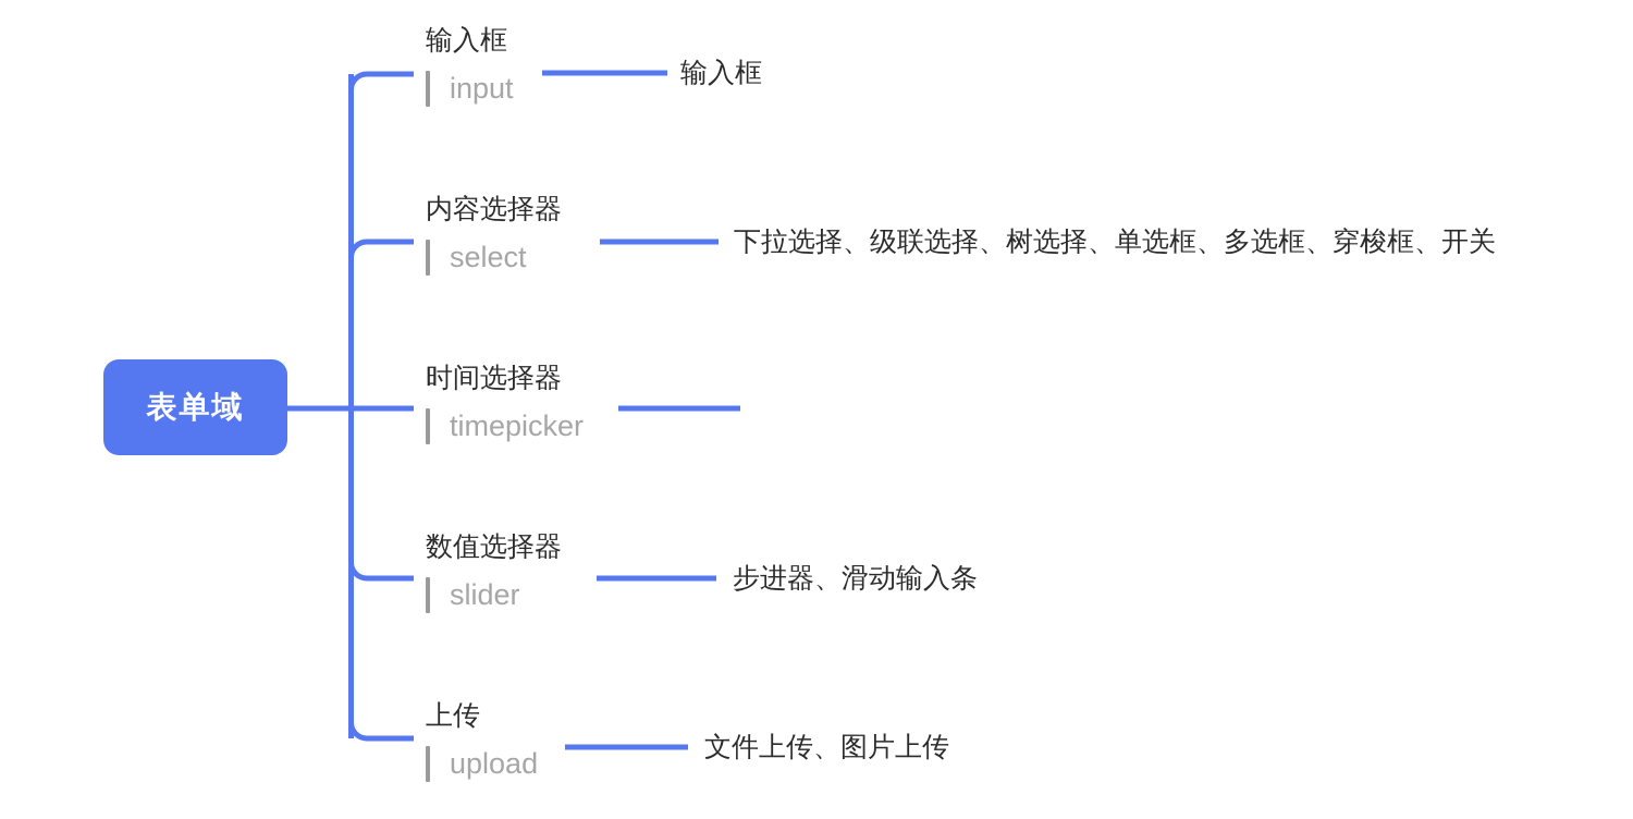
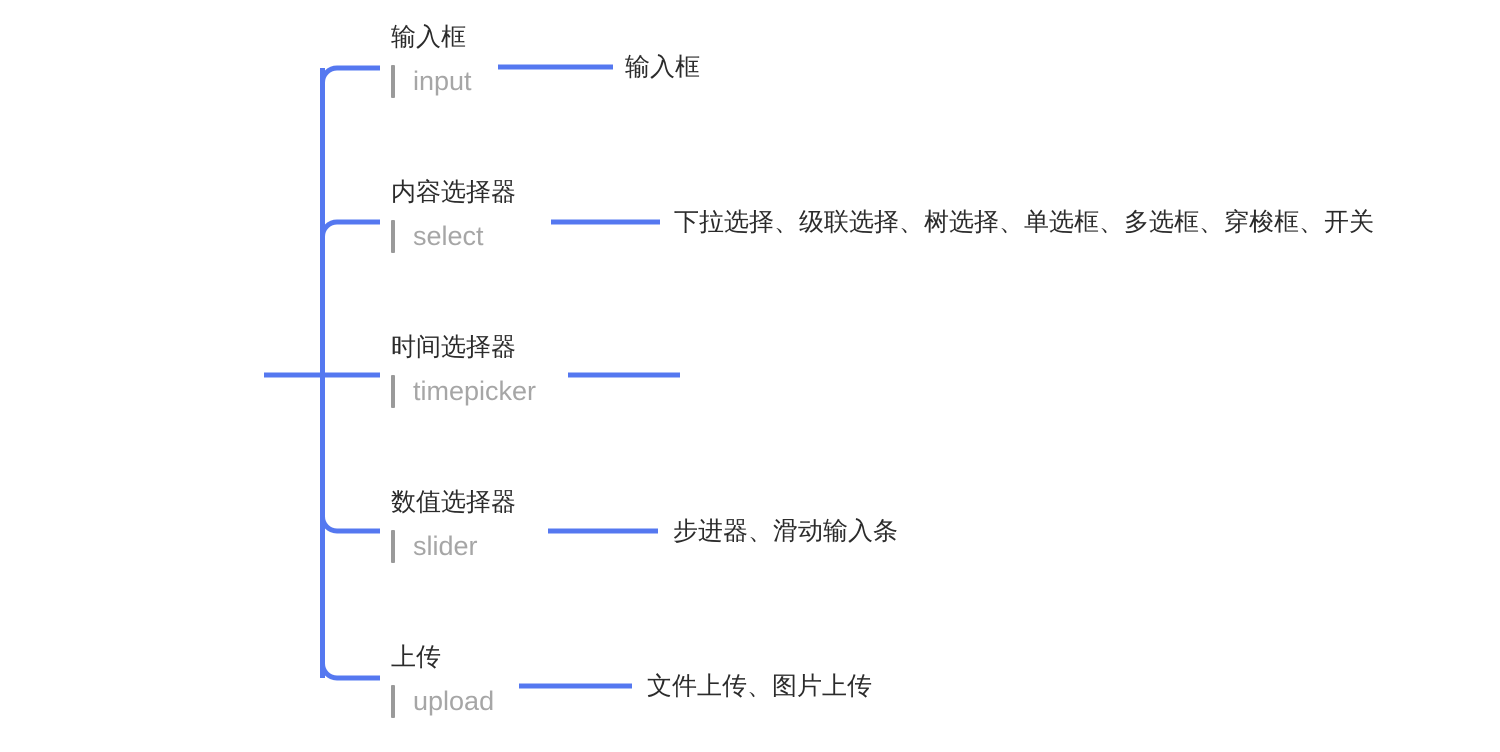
- 表单域
  输入框
  input
  输入框
  内容选择器
  select
  下拉选择、级联选择、树选择、单选框、多选框、穿梭框、开关
  时间选择器
  timepicker
  数值选择器
  slider
  步进器、滑动输入条
  上传
  upload
  文件上传、图片上传
